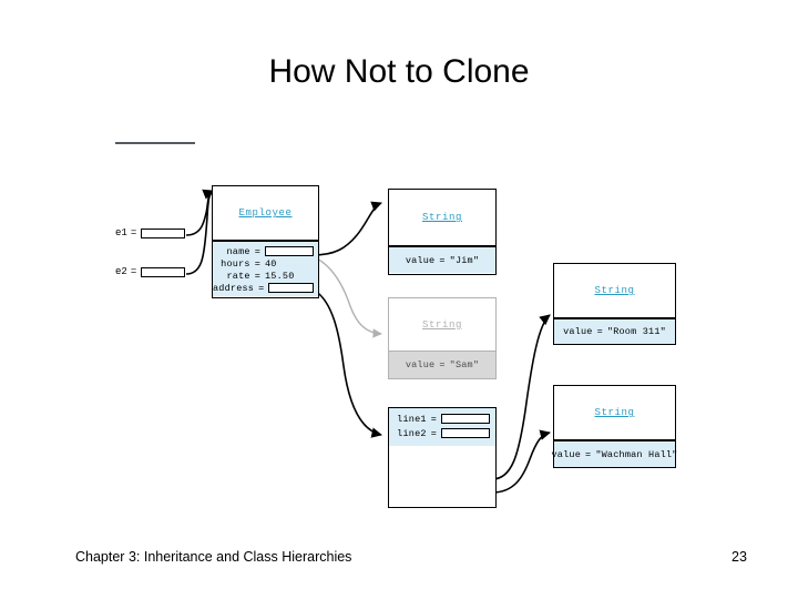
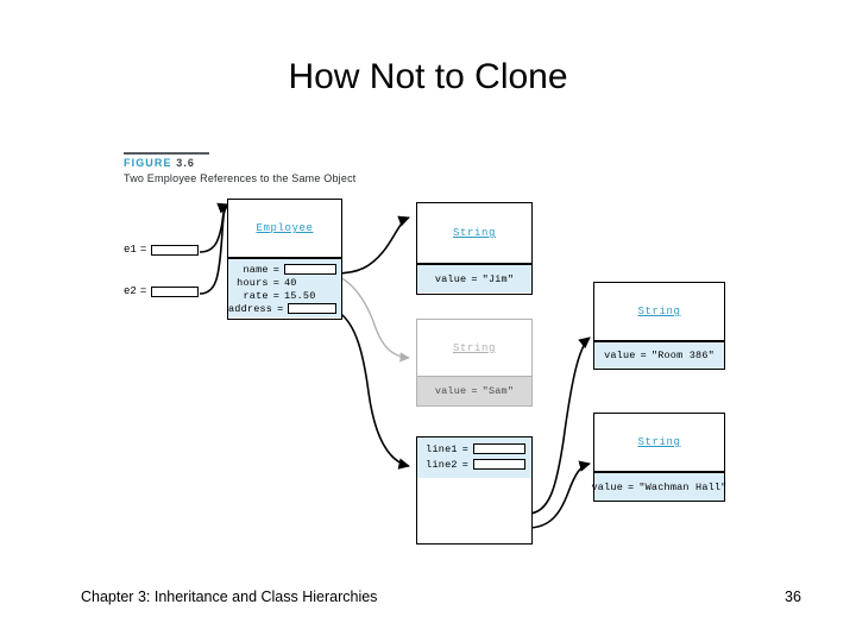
  How Not to Clone
+ FIGURE 3.6
+ Two Employee References to the Same Object
  e1
  =
  e2
  =
  Employee
  name
  =
  hours
  =
  40
  rate
  =
  15.50
  address
  =
  String
  value
  =
  "Jim"
  String
  value
  =
  "Sam"
  line1
  =
  line2
  =
  String
  value
  =
- "Room 311"
+ "Room 386"
  String
  value
  =
  "Wachman Hall"
  Chapter 3: Inheritance and Class Hierarchies
- 23
+ 36
